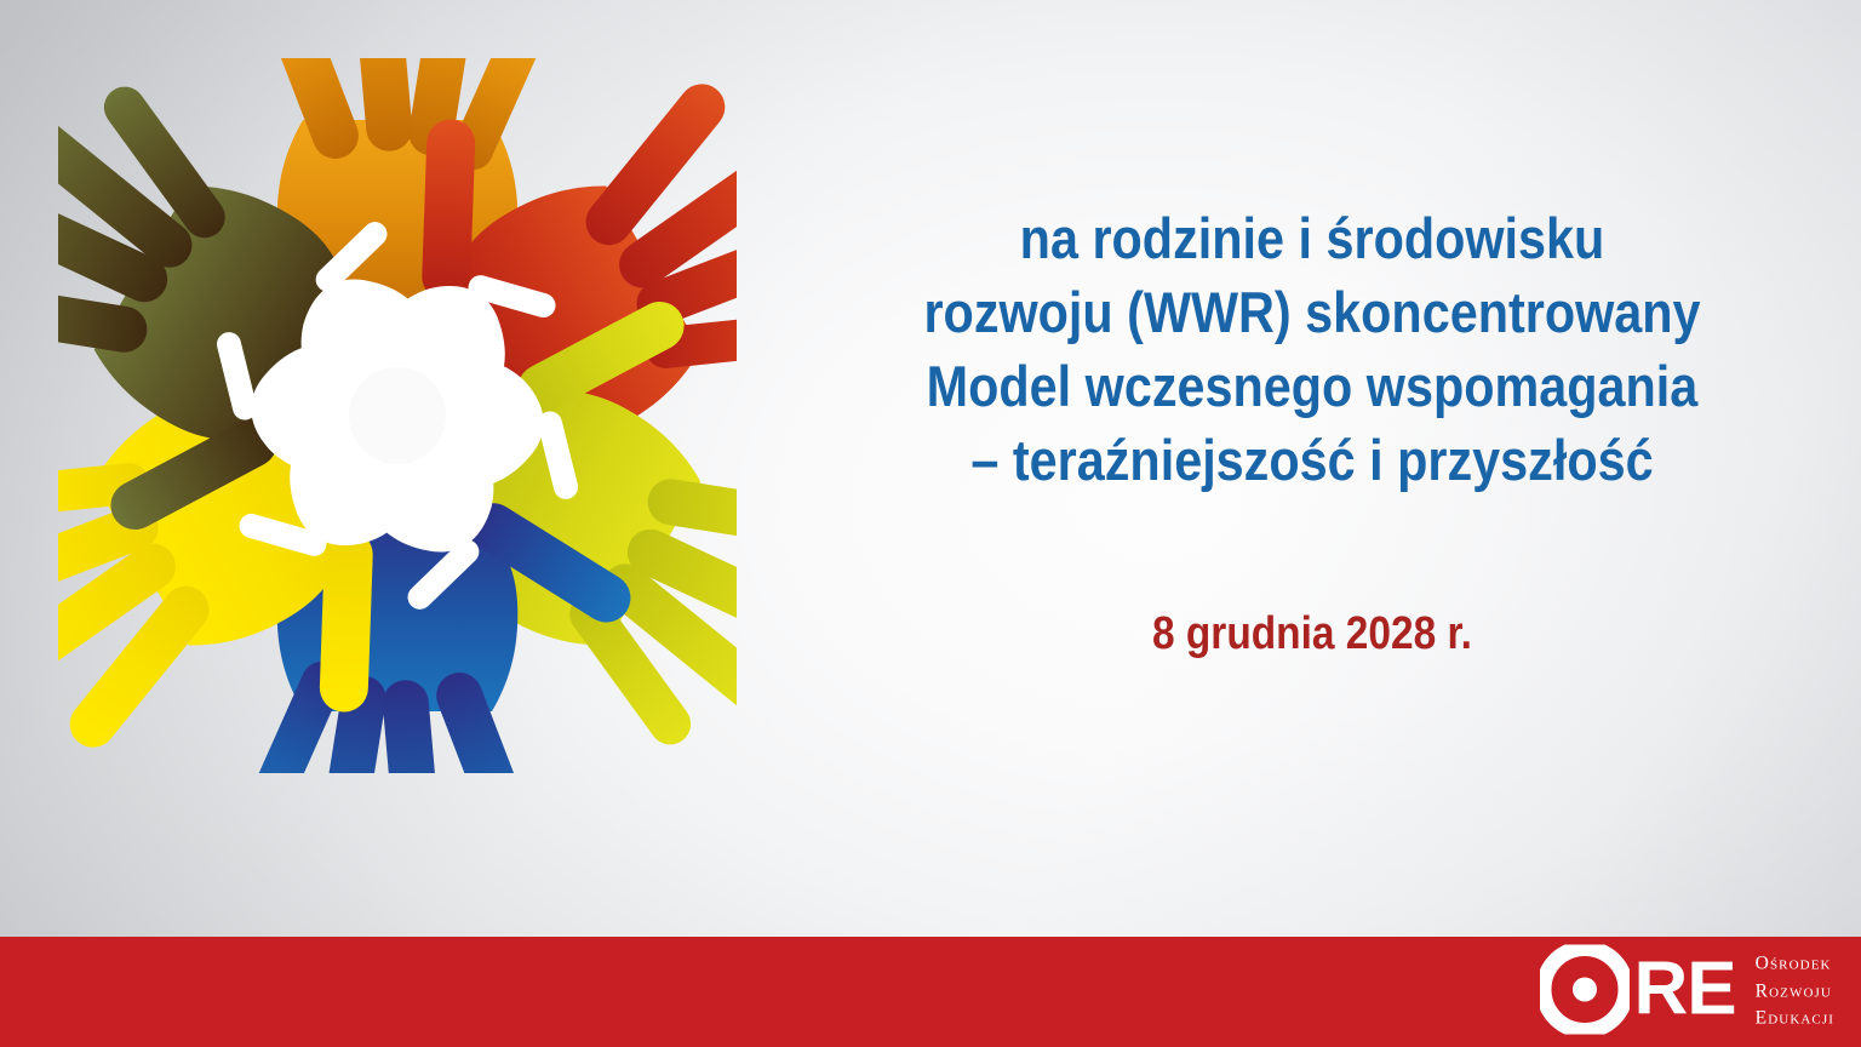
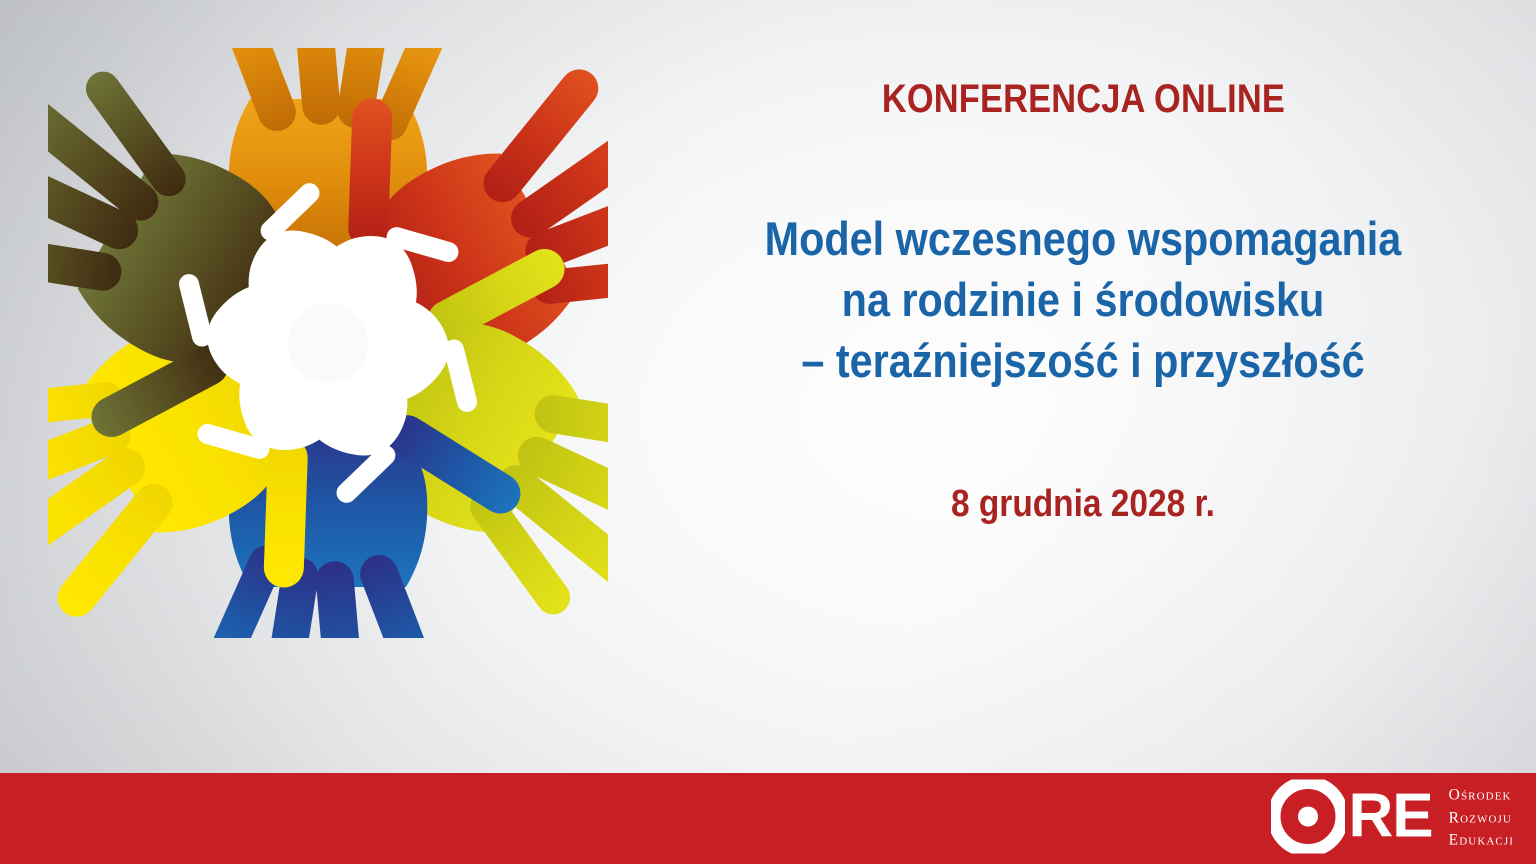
+ KONFERENCJA ONLINE
- na rodzinie i środowisku
+ Model wczesnego wspomagania
- rozwoju (WWR) skoncentrowany
- Model wczesnego wspomagania
+ na rodzinie i środowisku
  – teraźniejszość i przyszłość
  8 grudnia 2028 r.
  RE
  Ośrodek
  Rozwoju
  Edukacji
